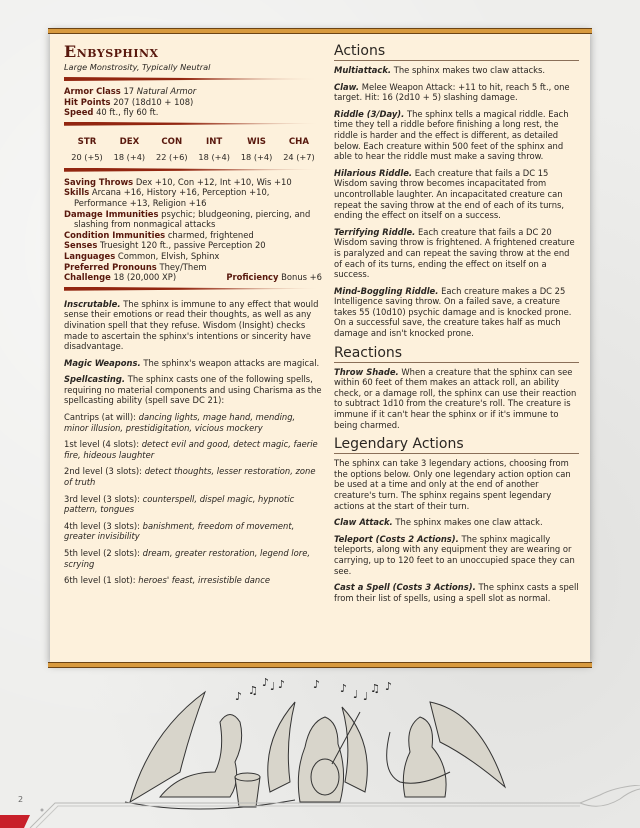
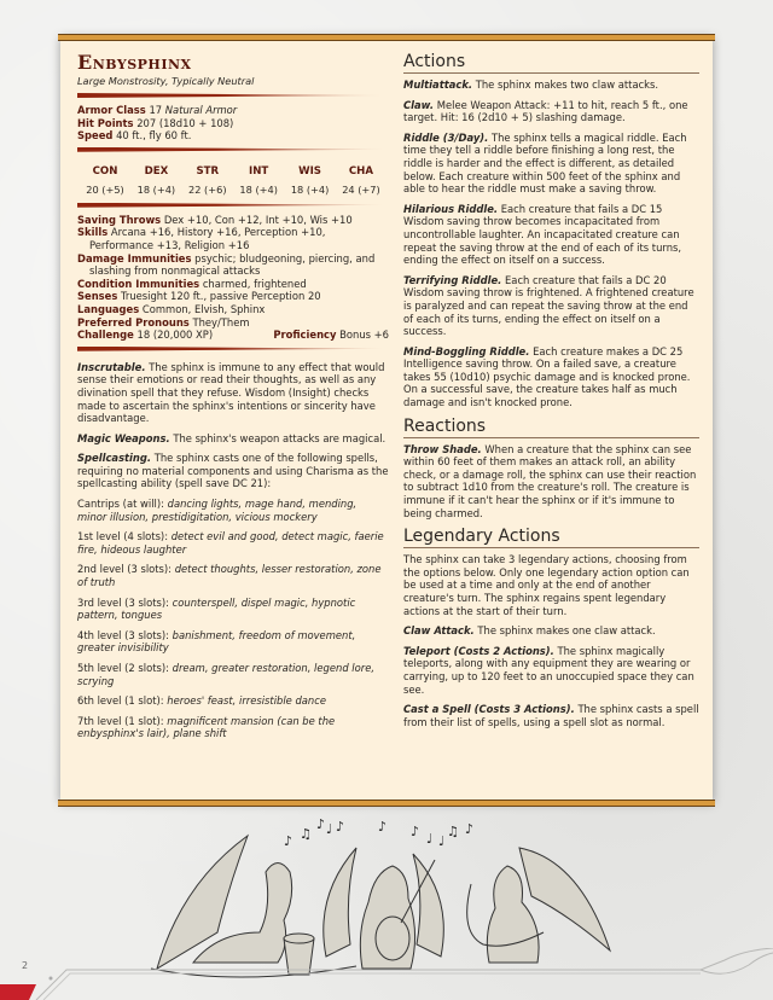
  Enbysphinx
  Large Monstrosity, Typically Neutral
  Armor Class 17 Natural Armor
  Hit Points 207 (18d10 + 108)
  Speed 40 ft., fly 60 ft.
- STR
+ CON
  20 (+5)
  DEX
  18 (+4)
- CON
+ STR
  22 (+6)
  INT
  18 (+4)
  WIS
  18 (+4)
  CHA
  24 (+7)
  Saving Throws Dex +10, Con +12, Int +10, Wis +10
  Skills Arcana +16, History +16, Perception +10, Performance +13, Religion +16
  Damage Immunities psychic; bludgeoning, piercing, and slashing from nonmagical attacks
  Condition Immunities charmed, frightened
  Senses Truesight 120 ft., passive Perception 20
  Languages Common, Elvish, Sphinx
  Preferred Pronouns They/Them
  Challenge 18 (20,000 XP)
  Proficiency Bonus +6
  Inscrutable. The sphinx is immune to any effect that would sense their emotions or read their thoughts, as well as any divination spell that they refuse. Wisdom (Insight) checks made to ascertain the sphinx's intentions or sincerity have disadvantage.
  Magic Weapons. The sphinx's weapon attacks are magical.
  Spellcasting. The sphinx casts one of the following spells, requiring no material components and using Charisma as the spellcasting ability (spell save DC 21):
  Cantrips (at will): dancing lights, mage hand, mending, minor illusion, prestidigitation, vicious mockery
  1st level (4 slots): detect evil and good, detect magic, faerie fire, hideous laughter
  2nd level (3 slots): detect thoughts, lesser restoration, zone of truth
  3rd level (3 slots): counterspell, dispel magic, hypnotic pattern, tongues
  4th level (3 slots): banishment, freedom of movement, greater invisibility
  5th level (2 slots): dream, greater restoration, legend lore, scrying
  6th level (1 slot): heroes' feast, irresistible dance
+ 7th level (1 slot): magnificent mansion (can be the enbysphinx's lair), plane shift
  Actions
  Multiattack. The sphinx makes two claw attacks.
  Claw. Melee Weapon Attack: +11 to hit, reach 5 ft., one target. Hit: 16 (2d10 + 5) slashing damage.
  Riddle (3/Day). The sphinx tells a magical riddle. Each time they tell a riddle before finishing a long rest, the riddle is harder and the effect is different, as detailed below. Each creature within 500 feet of the sphinx and able to hear the riddle must make a saving throw.
  Hilarious Riddle. Each creature that fails a DC 15 Wisdom saving throw becomes incapacitated from uncontrollable laughter. An incapacitated creature can repeat the saving throw at the end of each of its turns, ending the effect on itself on a success.
  Terrifying Riddle. Each creature that fails a DC 20 Wisdom saving throw is frightened. A frightened creature is paralyzed and can repeat the saving throw at the end of each of its turns, ending the effect on itself on a success.
  Mind-Boggling Riddle. Each creature makes a DC 25 Intelligence saving throw. On a failed save, a creature takes 55 (10d10) psychic damage and is knocked prone. On a successful save, the creature takes half as much damage and isn't knocked prone.
  Reactions
  Throw Shade. When a creature that the sphinx can see within 60 feet of them makes an attack roll, an ability check, or a damage roll, the sphinx can use their reaction to subtract 1d10 from the creature's roll. The creature is immune if it can't hear the sphinx or if it's immune to being charmed.
  Legendary Actions
  The sphinx can take 3 legendary actions, choosing from the options below. Only one legendary action option can be used at a time and only at the end of another creature's turn. The sphinx regains spent legendary actions at the start of their turn.
  Claw Attack. The sphinx makes one claw attack.
  Teleport (Costs 2 Actions). The sphinx magically teleports, along with any equipment they are wearing or carrying, up to 120 feet to an unoccupied space they can see.
  Cast a Spell (Costs 3 Actions). The sphinx casts a spell from their list of spells, using a spell slot as normal.
  ♪
  ♫
  ♪
  ♩
  ♪
  ♪
  ♪
  ♩
  ♩
  ♫
  ♪
  2
